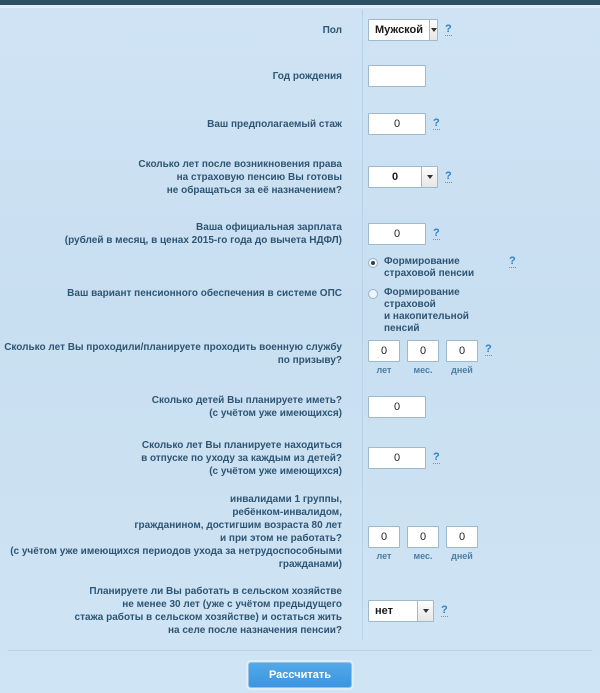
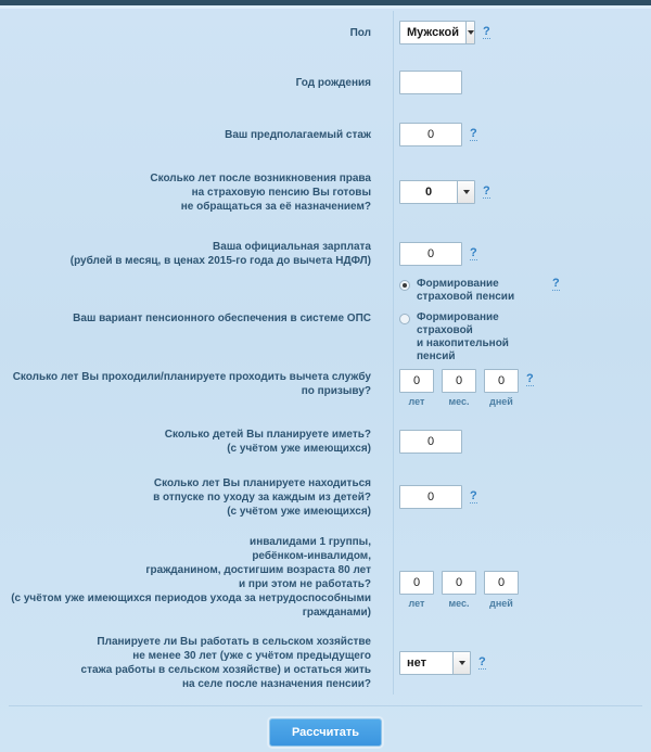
  Пол
  Мужской
  ?
  Год рождения
  Ваш предполагаемый стаж
  0
  ?
  Сколько лет после возникновения права
  на страховую пенсию Вы готовы
  не обращаться за её назначением?
  0
  ?
  Ваша официальная зарплата
  (рублей в месяц, в ценах 2015-го года до вычета НДФЛ)
  0
  ?
  Ваш вариант пенсионного обеспечения в системе ОПС
  Формирование
  страховой пенсии
  Формирование страховой
  и накопительной пенсий
  ?
- Сколько лет Вы проходили/планируете проходить военную службу по призыву?
+ Сколько лет Вы проходили/планируете проходить вычета службу по призыву?
  0
  лет
  0
  мес.
  0
  дней
  ?
  Сколько детей Вы планируете иметь?
  (с учётом уже имеющихся)
  0
  Сколько лет Вы планируете находиться
  в отпуске по уходу за каждым из детей?
  (с учётом уже имеющихся)
  0
  ?
  инвалидами 1 группы,
  ребёнком-инвалидом,
  гражданином, достигшим возраста 80 лет
  и при этом не работать?
  (с учётом уже имеющихся периодов ухода за нетрудоспособными гражданами)
  0
  лет
  0
  мес.
  0
  дней
  Планируете ли Вы работать в сельском хозяйстве
  не менее 30 лет (уже с учётом предыдущего
  стажа работы в сельском хозяйстве) и остаться жить
  на селе после назначения пенсии?
  нет
  ?
  Рассчитать
